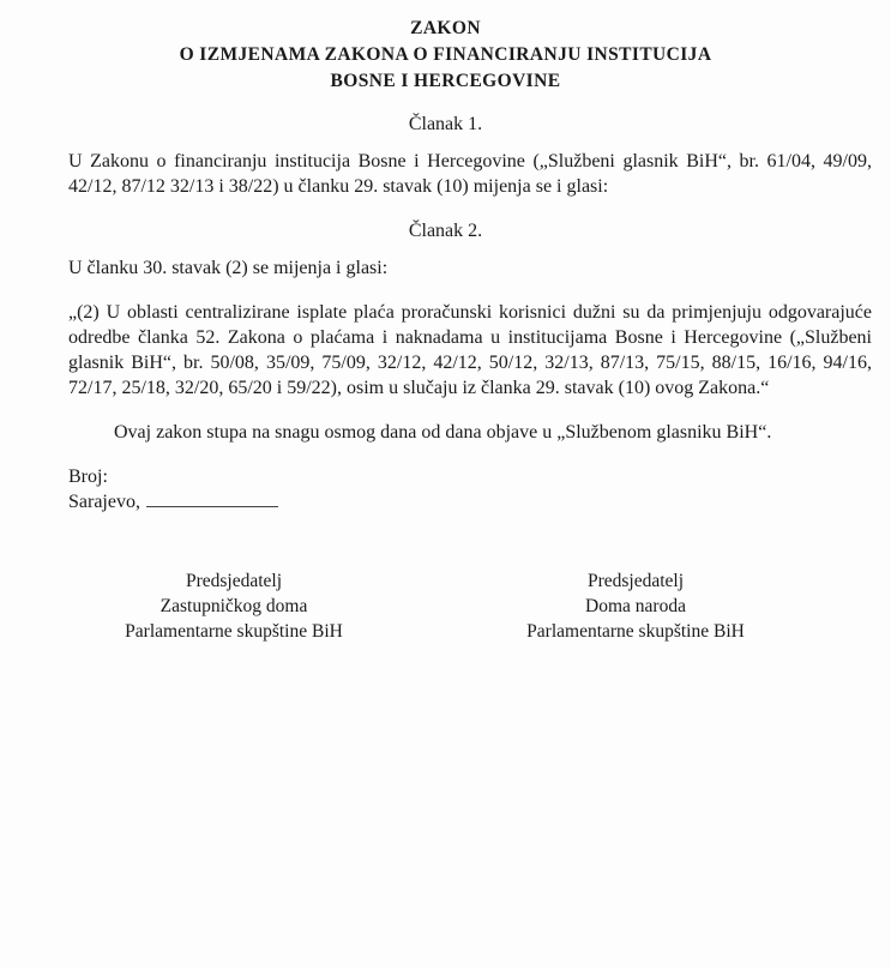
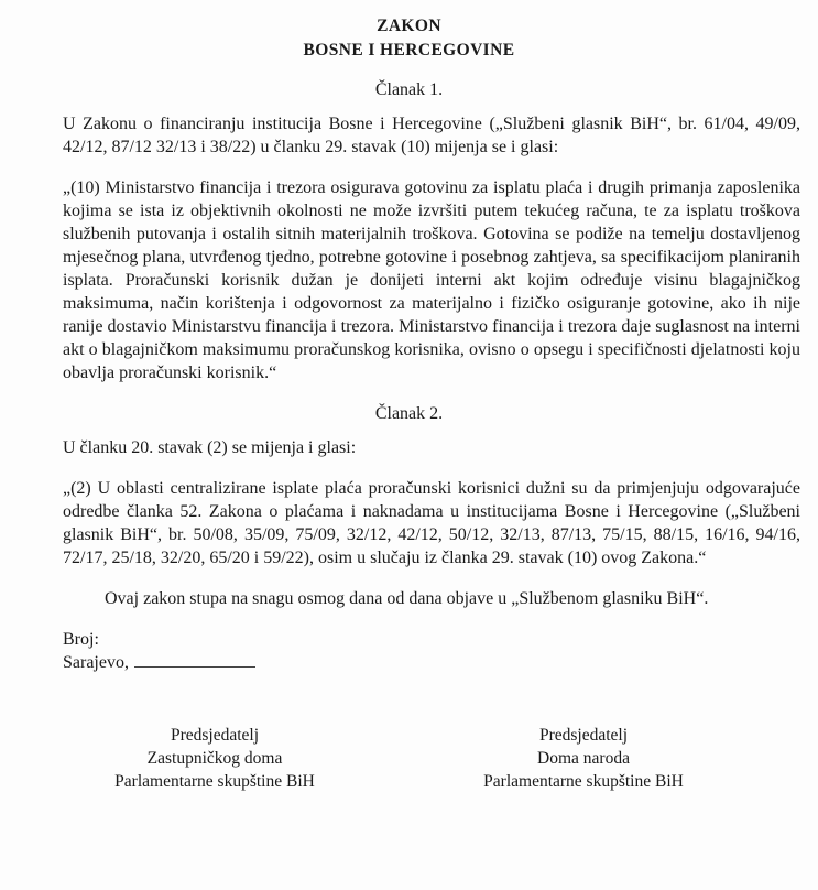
  ZAKON
- O IZMJENAMA ZAKONA O FINANCIRANJU INSTITUCIJA
  BOSNE I HERCEGOVINE
  Članak 1.
  U Zakonu o financiranju institucija Bosne i Hercegovine („Službeni glasnik BiH“, br. 61/04, 49/09, 42/12, 87/12 32/13 i 38/22) u članku 29. stavak (10) mijenja se i glasi:
+ „(10) Ministarstvo financija i trezora osigurava gotovinu za isplatu plaća i drugih primanja zaposlenika kojima se ista iz objektivnih okolnosti ne može izvršiti putem tekućeg računa, te za isplatu troškova službenih putovanja i ostalih sitnih materijalnih troškova. Gotovina se podiže na temelju dostavljenog mjesečnog plana, utvrđenog tjedno, potrebne gotovine i posebnog zahtjeva, sa specifikacijom planiranih isplata. Proračunski korisnik dužan je donijeti interni akt kojim određuje visinu blagajničkog maksimuma, način korištenja i odgovornost za materijalno i fizičko osiguranje gotovine, ako ih nije ranije dostavio Ministarstvu financija i trezora. Ministarstvo financija i trezora daje suglasnost na interni akt o blagajničkom maksimumu proračunskog korisnika, ovisno o opsegu i specifičnosti djelatnosti koju obavlja proračunski korisnik.“
  Članak 2.
- U članku 30. stavak (2) se mijenja i glasi:
+ U članku 20. stavak (2) se mijenja i glasi:
  „(2) U oblasti centralizirane isplate plaća proračunski korisnici dužni su da primjenjuju odgovarajuće odredbe članka 52. Zakona o plaćama i naknadama u institucijama Bosne i Hercegovine („Službeni glasnik BiH“, br. 50/08, 35/09, 75/09, 32/12, 42/12, 50/12, 32/13, 87/13, 75/15, 88/15, 16/16, 94/16, 72/17, 25/18, 32/20, 65/20 i 59/22), osim u slučaju iz članka 29. stavak (10) ovog Zakona.“
  Ovaj zakon stupa na snagu osmog dana od dana objave u „Službenom glasniku BiH“.
  Broj:
  Sarajevo,
  Predsjedatelj
  Zastupničkog doma
  Parlamentarne skupštine BiH
  Predsjedatelj
  Doma naroda
  Parlamentarne skupštine BiH
